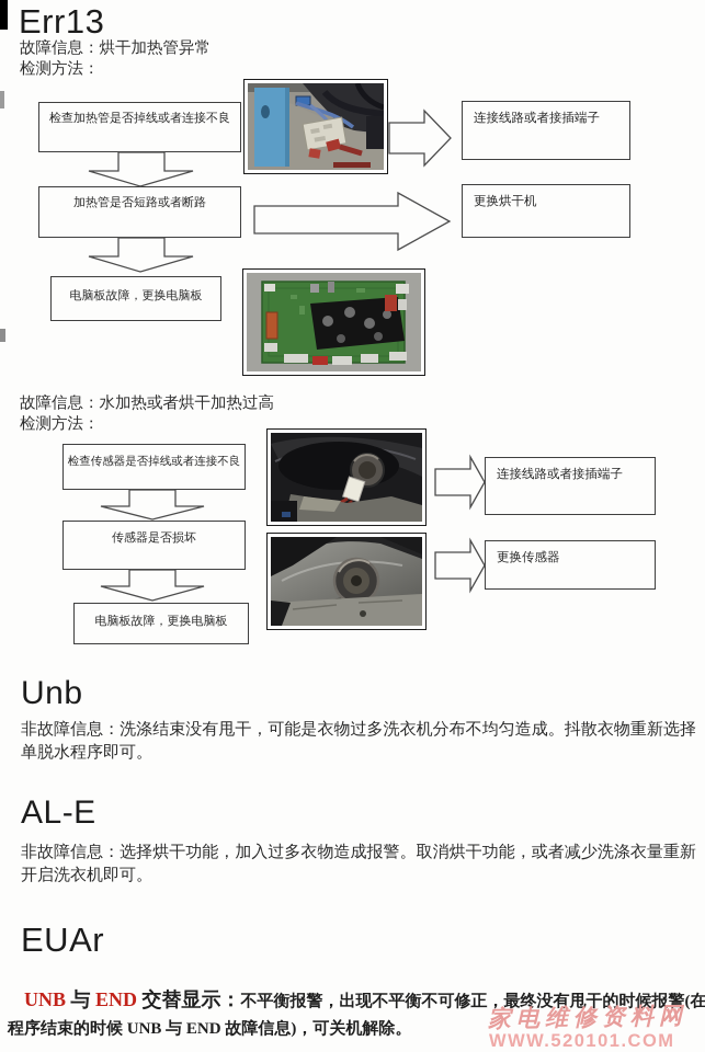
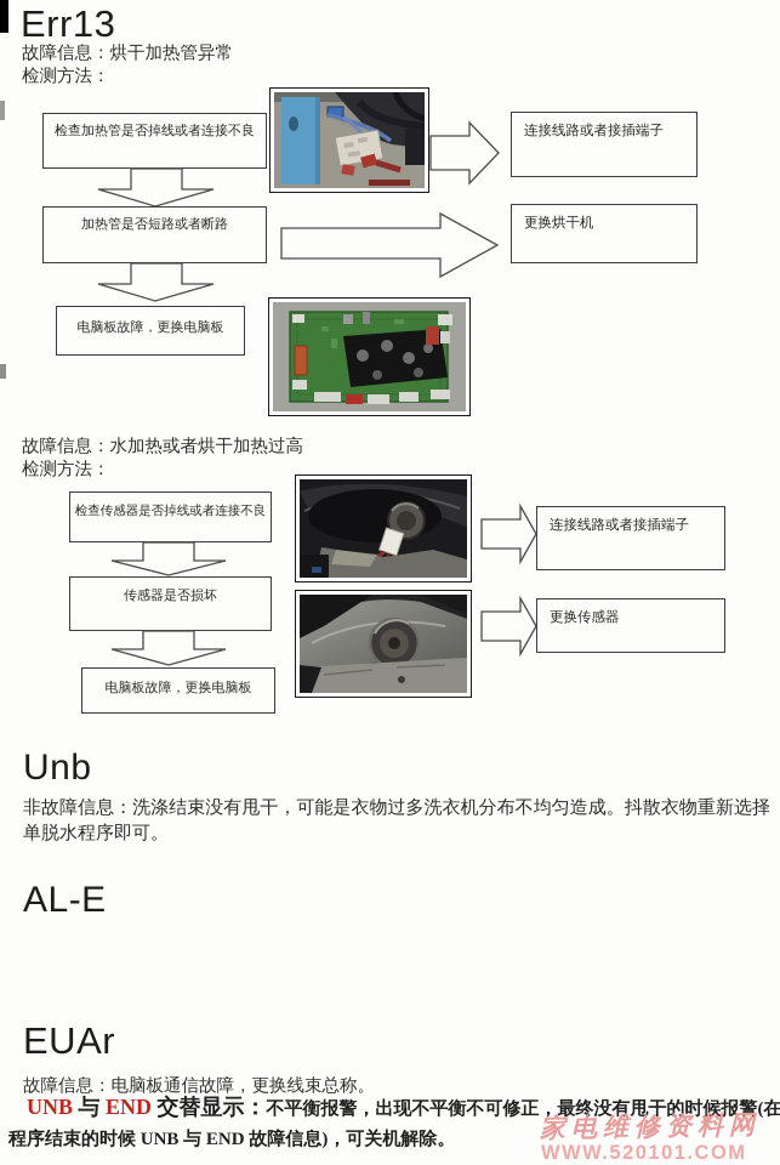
  Err13
  故障信息：烘干加热管异常
  检测方法：
  检查加热管是否掉线或者连接不良
  加热管是否短路或者断路
  电脑板故障，更换电脑板
  连接线路或者接插端子
  更换烘干机
  故障信息：水加热或者烘干加热过高
  检测方法：
  检查传感器是否掉线或者连接不良
  传感器是否损坏
  电脑板故障，更换电脑板
  连接线路或者接插端子
  更换传感器
  Unb
  非故障信息：洗涤结束没有甩干，可能是衣物过多洗衣机分布不均匀造成。抖散衣物重新选择单脱水程序即可。
  AL-E
- 非故障信息：选择烘干功能，加入过多衣物造成报警。取消烘干功能，或者减少洗涤衣量重新开启洗衣机即可。
  EUAr
+ 故障信息：电脑板通信故障，更换线束总称。
  UNB 与 END 交替显示：不平衡报警，出现不平衡不可修正，最终没有甩干的时候报警(在
  程序结束的时候 UNB 与 END 故障信息)，可关机解除。
  家电维修资料网
  WWW.520101.COM
